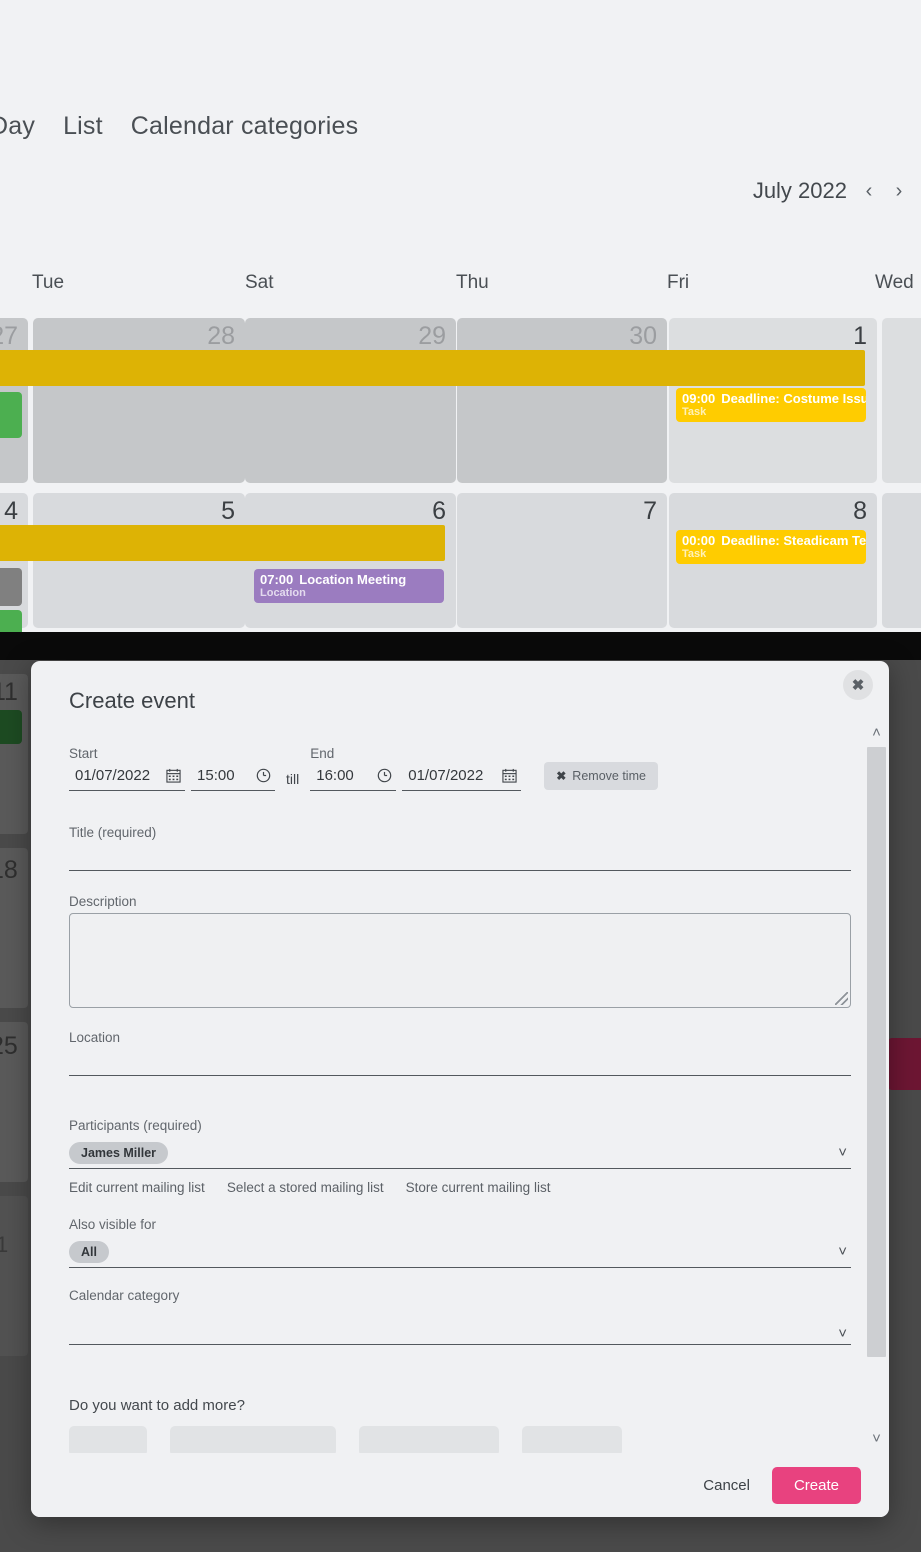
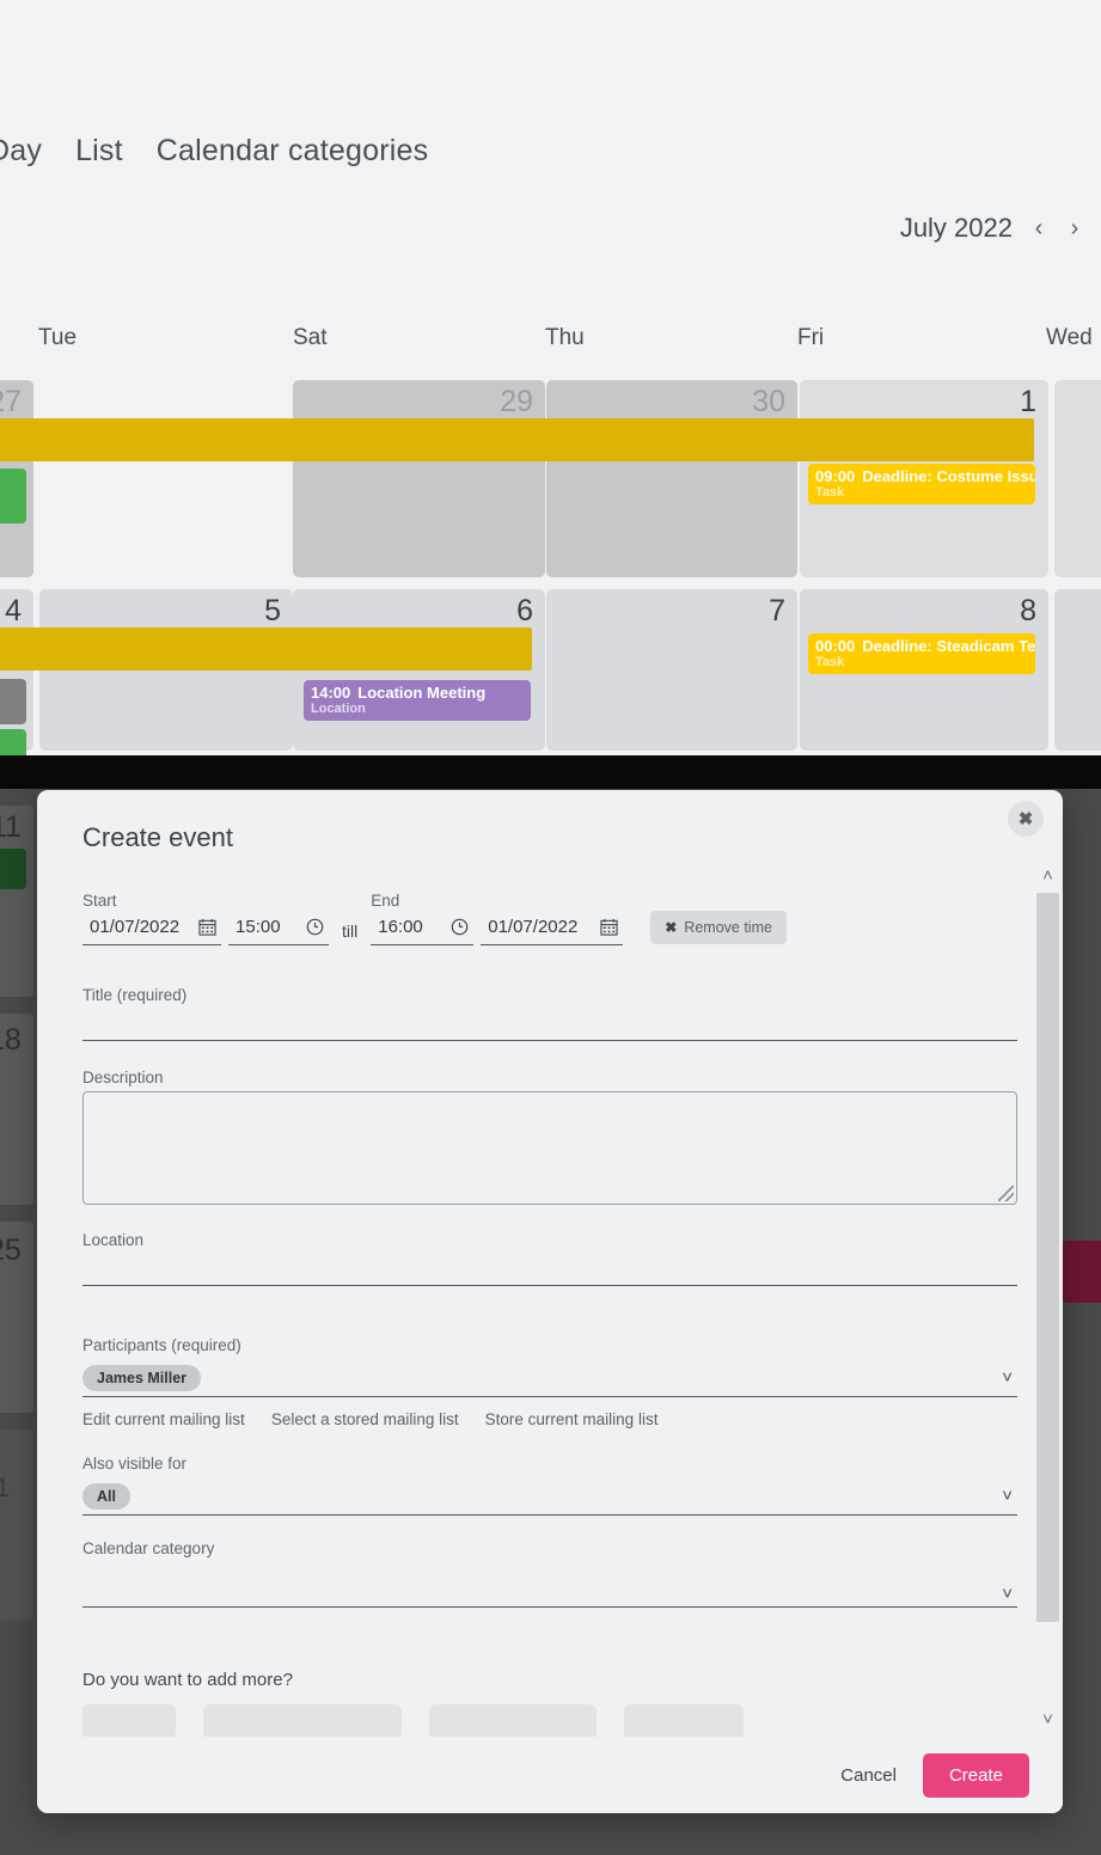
  List
  Calendar categories
  July 2022
  ‹
  ›
  Tue
  Sat
  Thu
  Fri
  Wed
- 28
  29
  30
  1
  09:00 Deadline: Costume Issu
  Task
  4
  5
  6
  7
  8
- 07:00 Location Meeting
+ 14:00 Location Meeting
  Location
  00:00 Deadline: Steadicam Te
  Task
  1
  Create event
  ✖
  Start
  01/07/2022
  15:00
  till
  End
  16:00
  01/07/2022
  ✖
  Remove time
  Title (required)
  Description
  Location
  Participants (required)
  James Miller
  ˅
  Edit current mailing list
  Select a stored mailing list
  Store current mailing list
  Also visible for
  All
  ˅
  Calendar category
  ˅
  Do you want to add more?
  ˄
  ˅
  Cancel
  Create
